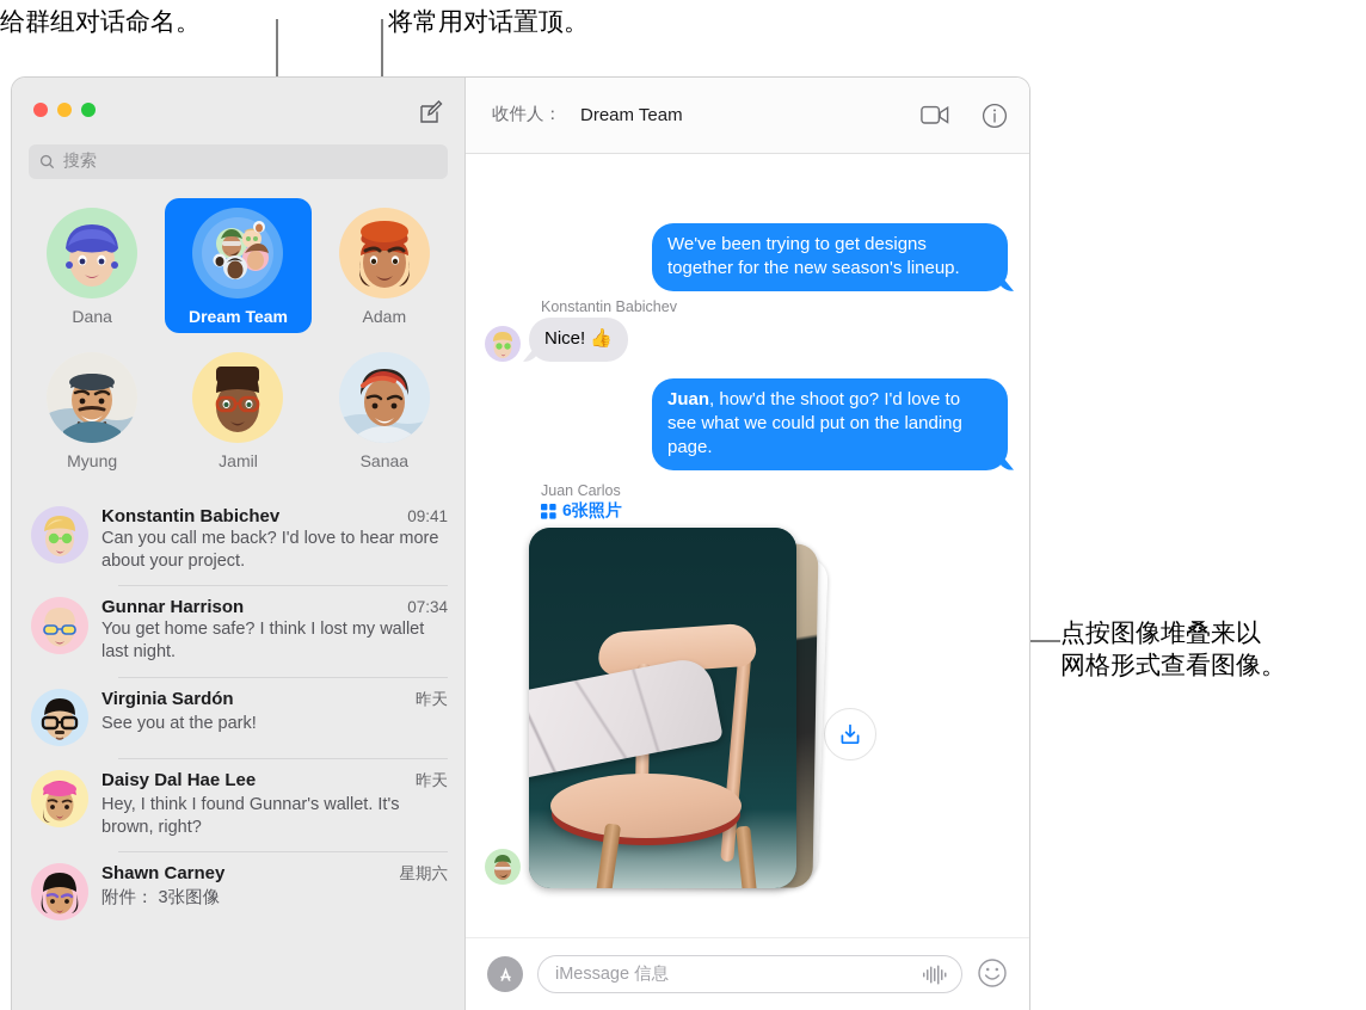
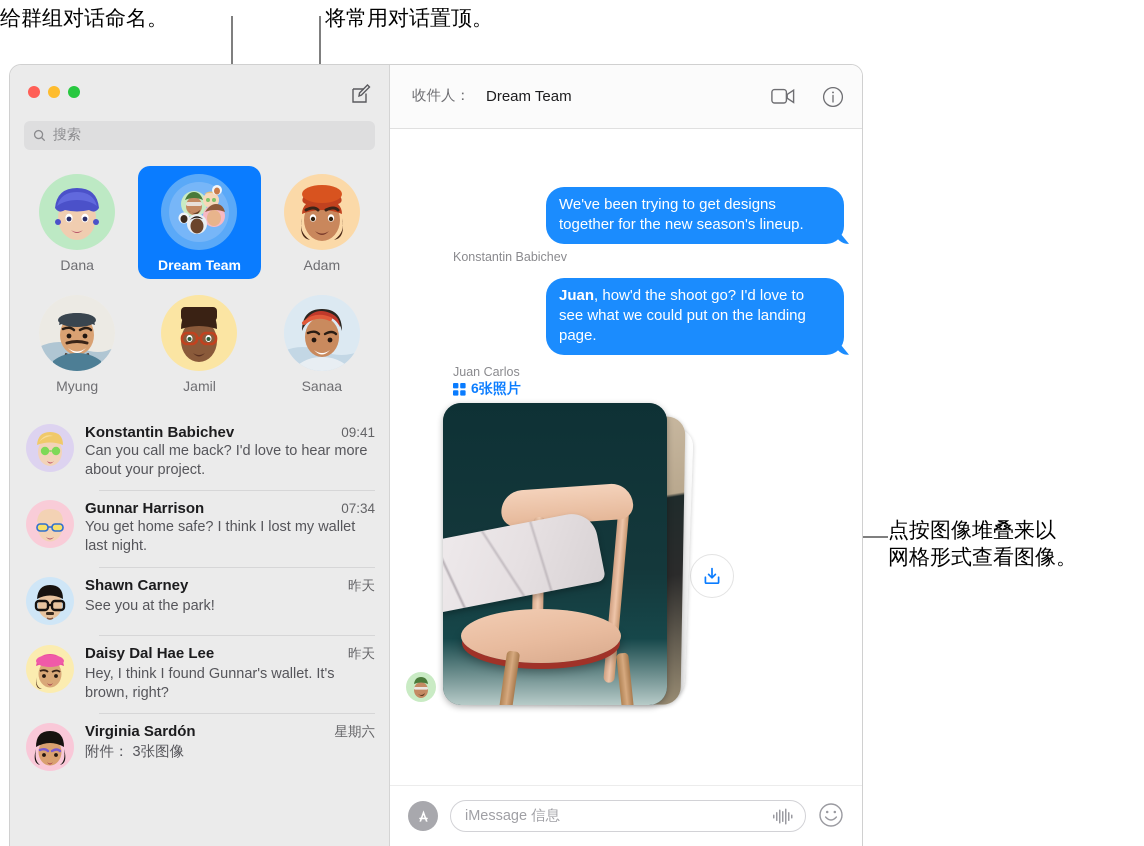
  给群组对话命名。
  将常用对话置顶。
  点按图像堆叠来以
  网格形式查看图像。
  搜索
  Dana
  Dream Team
  Adam
  Myung
  Jamil
  Sanaa
  Konstantin Babichev
  09:41
  Can you call me back? I'd love to hear more about your project.
  Gunnar Harrison
  07:34
  You get home safe? I think I lost my wallet last night.
- Virginia Sardón
+ Shawn Carney
  昨天
  See you at the park!
  Daisy Dal Hae Lee
  昨天
  Hey, I think I found Gunnar's wallet. It's brown, right?
- Shawn Carney
+ Virginia Sardón
  星期六
  附件： 3张图像
  收件人：
  Dream Team
  We've been trying to get designs together for the new season's lineup.
  Konstantin Babichev
- Nice! 👍
  Juan, how'd the shoot go? I'd love to see what we could put on the landing page.
  Juan Carlos
  6张照片
  iMessage 信息
